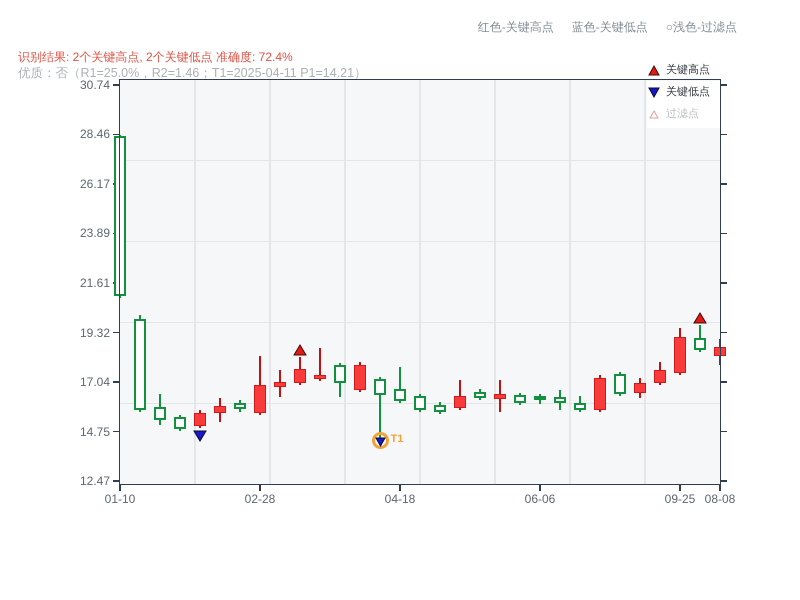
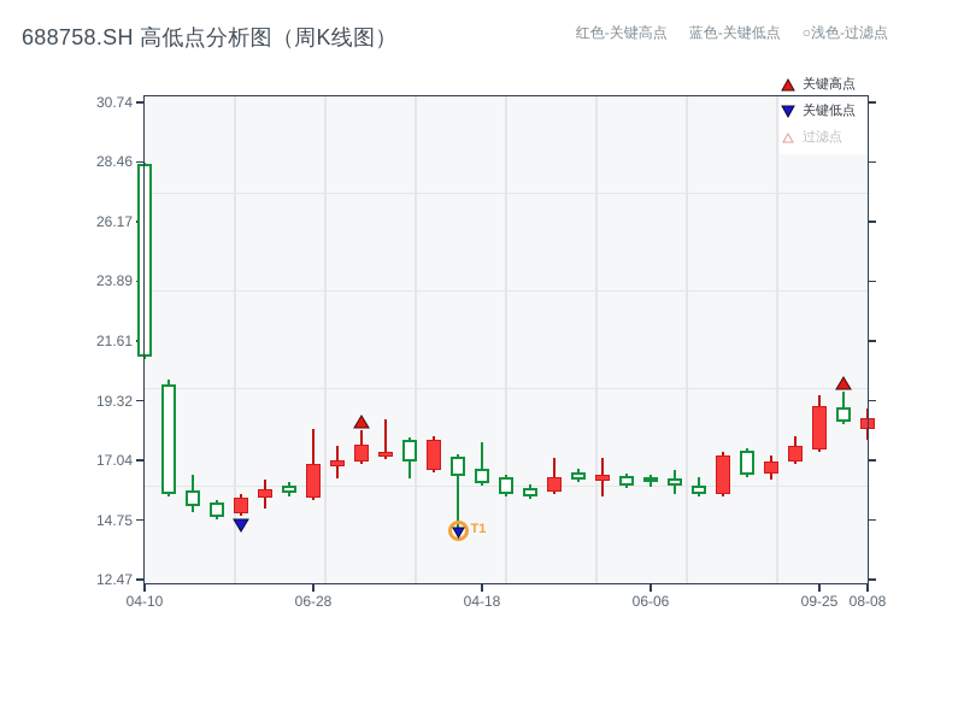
+ 688758.SH 高低点分析图（周K线图）
  红色-关键高点
  蓝色-关键低点
  ○浅色-过滤点
- 识别结果: 2个关键高点, 2个关键低点 准确度: 72.4%
- 优质：否（R1=25.0%，R2=1.46；T1=2025-04-11 P1=14.21）
  T1
  30.74
  28.46
  26.17
  23.89
  21.61
  19.32
  17.04
  14.75
  12.47
- 01-10
+ 04-10
- 02-28
+ 06-28
  04-18
  06-06
  09-25
  08-08
  关键高点
  关键低点
  过滤点
